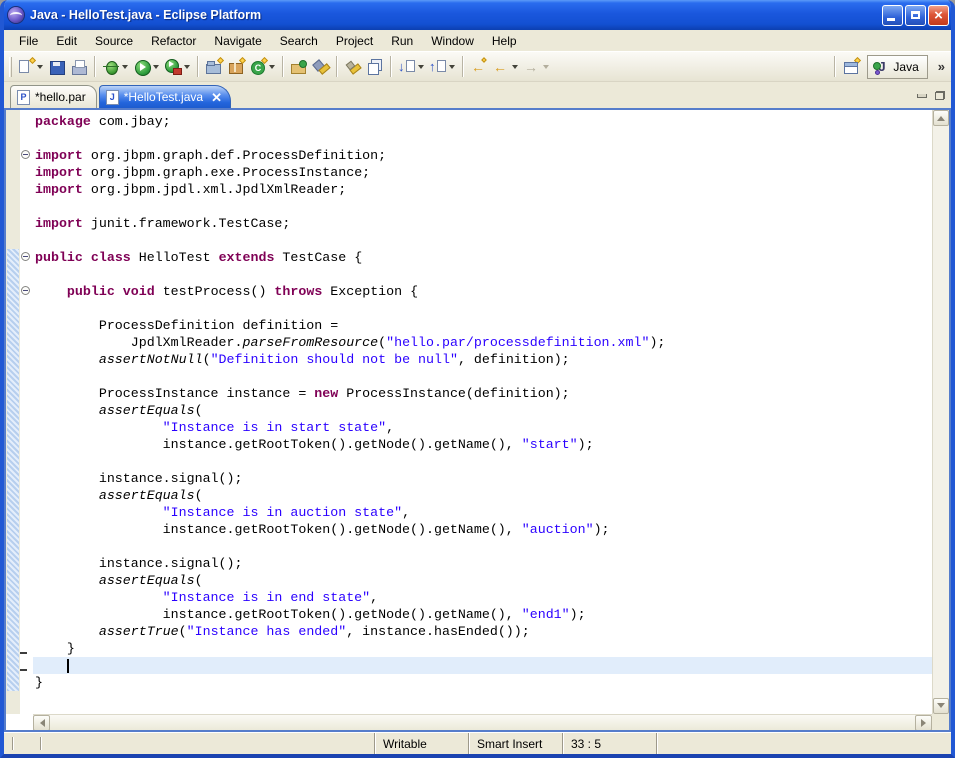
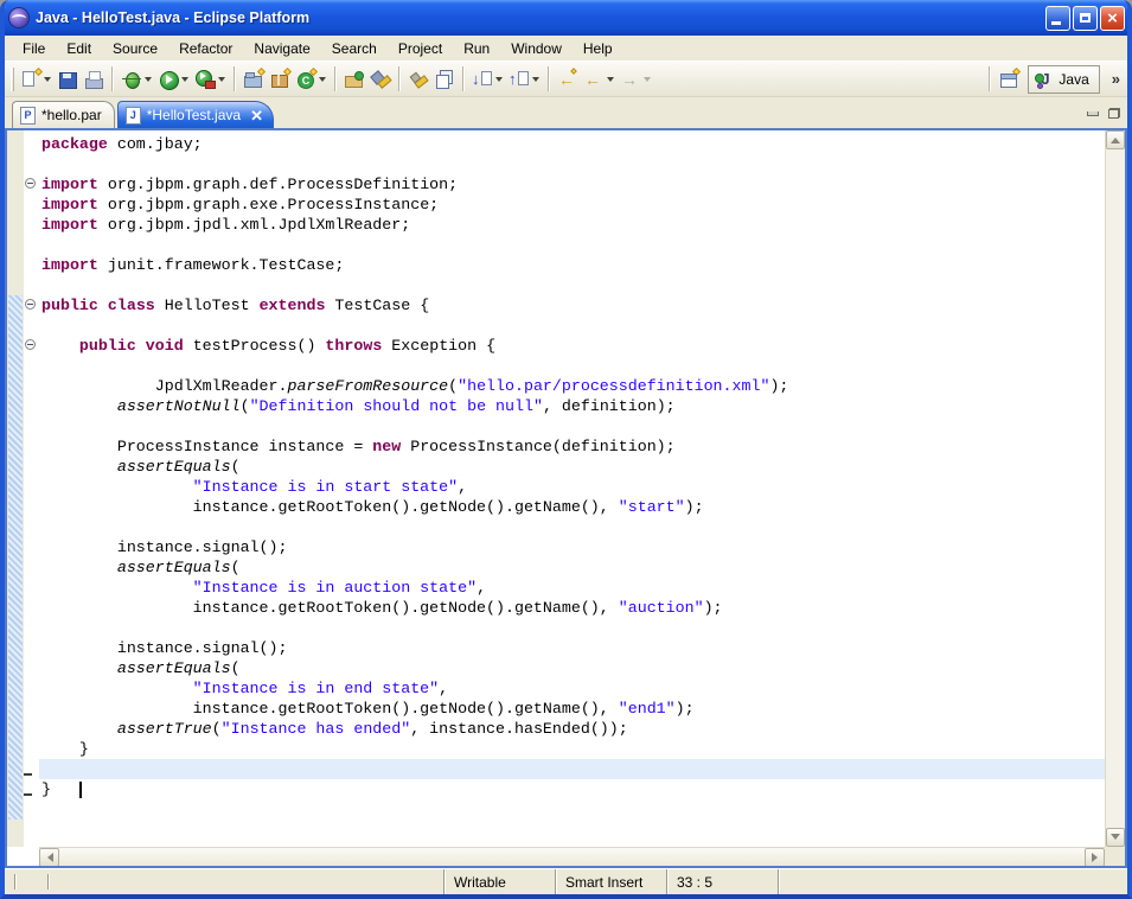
  Java - HelloTest.java - Eclipse Platform
  ×
  File
  Edit
  Source
  Refactor
  Navigate
  Search
  Project
  Run
  Window
  Help
  ↓
  ↑
  ←
  ←
  →
  Java
  »
  P
  *hello.par
  J
  *HelloTest.java
  ✕
  package com.jbay;
  import org.jbpm.graph.def.ProcessDefinition;
  import org.jbpm.graph.exe.ProcessInstance;
  import org.jbpm.jpdl.xml.JpdlXmlReader;
  import junit.framework.TestCase;
  public class HelloTest extends TestCase {
  public void testProcess() throws Exception {
- ProcessDefinition definition =
  JpdlXmlReader.parseFromResource("hello.par/processdefinition.xml");
  assertNotNull("Definition should not be null", definition);
  ProcessInstance instance = new ProcessInstance(definition);
  assertEquals(
  "Instance is in start state",
  instance.getRootToken().getNode().getName(), "start");
  instance.signal();
  assertEquals(
  "Instance is in auction state",
  instance.getRootToken().getNode().getName(), "auction");
  instance.signal();
  assertEquals(
  "Instance is in end state",
  instance.getRootToken().getNode().getName(), "end1");
  assertTrue("Instance has ended", instance.hasEnded());
  }
  }
  Writable
  Smart Insert
  33 : 5
